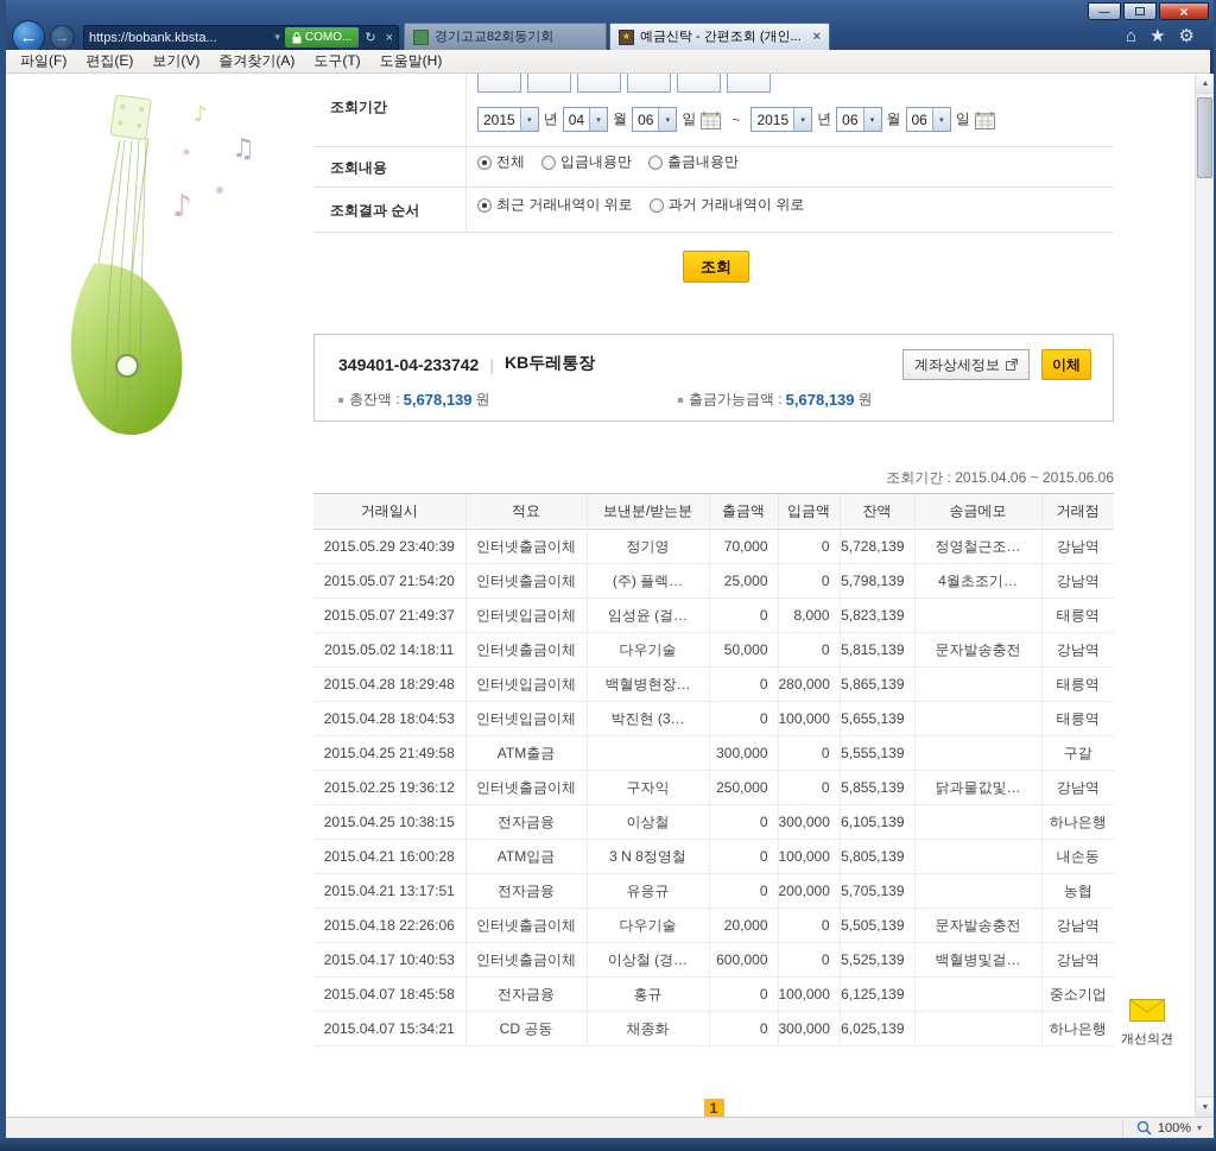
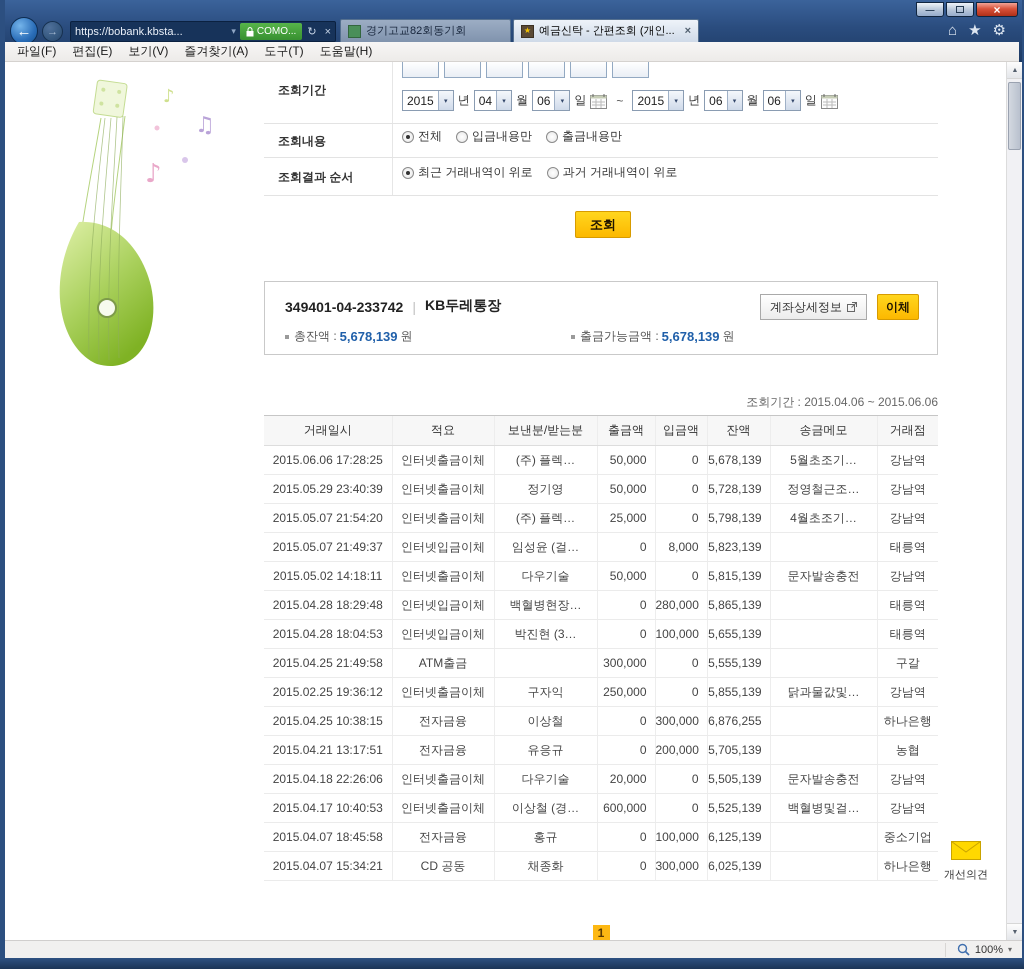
  —
  ×
  ←
  →
  https://bobank.kbsta...
  ▾
  COMO...
  ↻
  ×
  경기고교82회동기회
  ★
  예금신탁 - 간편조회 (개인...
  ×
  ⌂
  ★
  ⚙
  파일(F)
  편집(E)
  보기(V)
  즐겨찾기(A)
  도구(T)
  도움말(H)
  ♪
  ♫
  ♪
  조회기간
  2015
  년
  04
  월
  06
  일
  ~
  2015
  년
  06
  월
  06
  일
  조회내용
  전체
  입금내용만
  출금내용만
  조회결과 순서
  최근 거래내역이 위로
  과거 거래내역이 위로
  조회
  349401-04-233742
  |
  KB두레통장
  계좌상세정보
  이체
  총잔액 :
  5,678,139
  원
  출금가능금액 :
  5,678,139
  원
  조회기간 : 2015.04.06 ~ 2015.06.06
  거래일시	적요	보낸분/받는분	출금액	입금액	잔액	송금메모	거래점
+ 2015.06.06 17:28:25	인터넷출금이체	(주) 플렉…	50,000	0	5,678,139	5월초조기…	강남역
- 2015.05.29 23:40:39	인터넷출금이체	정기영	70,000	0	5,728,139	정영철근조…	강남역
+ 2015.05.29 23:40:39	인터넷출금이체	정기영	50,000	0	5,728,139	정영철근조…	강남역
  2015.05.07 21:54:20	인터넷출금이체	(주) 플렉…	25,000	0	5,798,139	4월초조기…	강남역
  2015.05.07 21:49:37	인터넷입금이체	임성윤 (걸…	0	8,000	5,823,139		태릉역
  2015.05.02 14:18:11	인터넷출금이체	다우기술	50,000	0	5,815,139	문자발송충전	강남역
  2015.04.28 18:29:48	인터넷입금이체	백혈병현장…	0	280,000	5,865,139		태릉역
  2015.04.28 18:04:53	인터넷입금이체	박진현 (3…	0	100,000	5,655,139		태릉역
  2015.04.25 21:49:58	ATM출금		300,000	0	5,555,139		구갈
  2015.02.25 19:36:12	인터넷출금이체	구자익	250,000	0	5,855,139	닭과물값및…	강남역
- 2015.04.25 10:38:15	전자금융	이상철	0	300,000	6,105,139		하나은행
+ 2015.04.25 10:38:15	전자금융	이상철	0	300,000	6,876,255		하나은행
- 2015.04.21 16:00:28	ATM입금	3 N 8정영철	0	100,000	5,805,139		내손동
  2015.04.21 13:17:51	전자금융	유응규	0	200,000	5,705,139		농협
  2015.04.18 22:26:06	인터넷출금이체	다우기술	20,000	0	5,505,139	문자발송충전	강남역
  2015.04.17 10:40:53	인터넷출금이체	이상철 (경…	600,000	0	5,525,139	백혈병및걸…	강남역
  2015.04.07 18:45:58	전자금융	홍규	0	100,000	6,125,139		중소기업
  2015.04.07 15:34:21	CD 공동	채종화	0	300,000	6,025,139		하나은행
  1
  개선의견
  100%
  ▾
